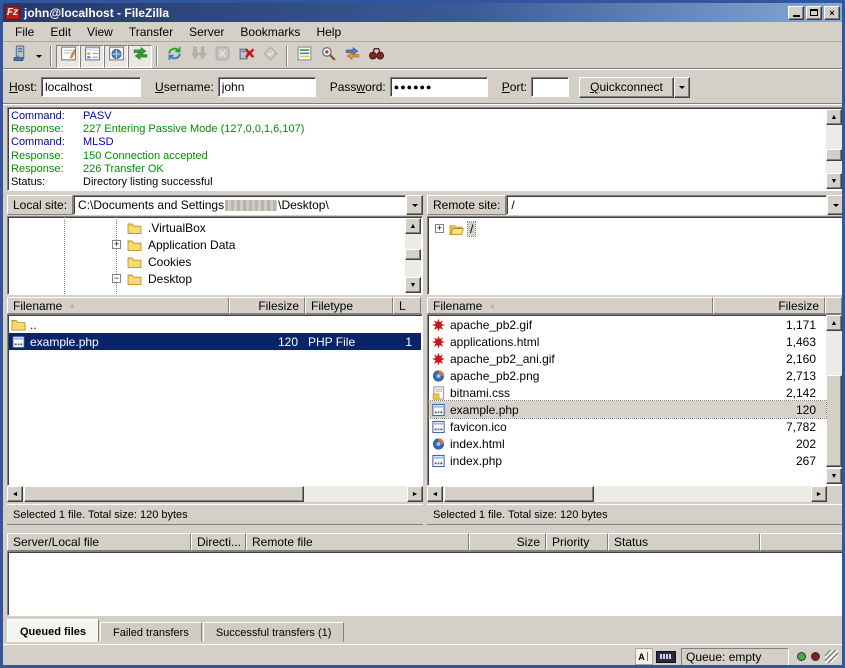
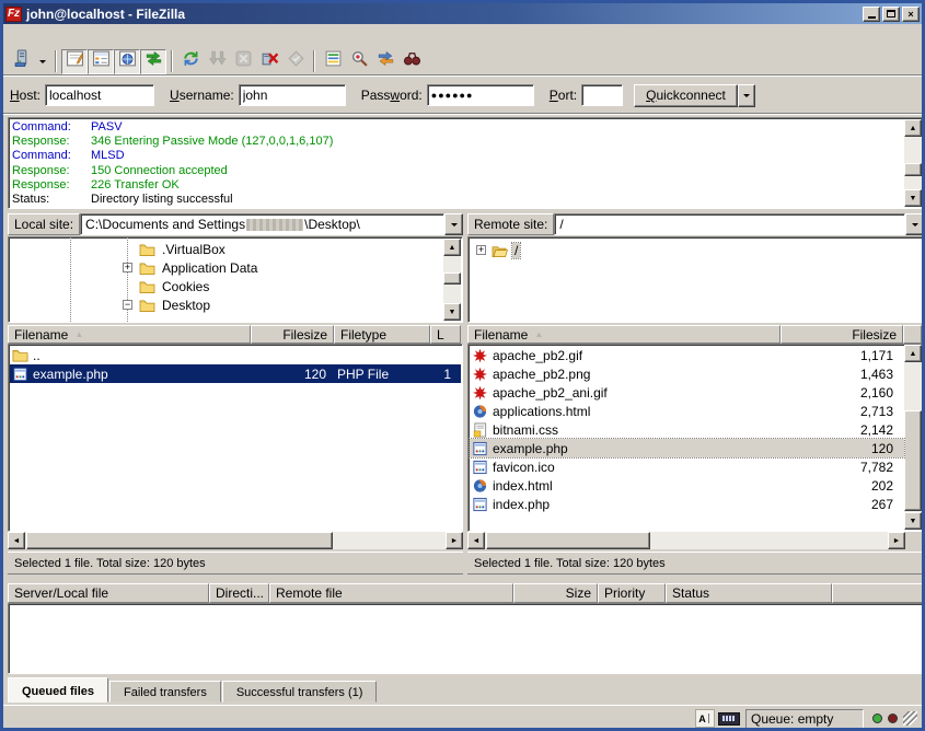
  Fz
  john@localhost - FileZilla
  ×
- File
- Edit
- View
- Transfer
- Server
- Bookmarks
- Help
  Host:
  localhost
  Username:
  john
  Password:
  ●●●●●●
  Port:
  Quickconnect
  Command: PASV
- Response: 227 Entering Passive Mode (127,0,0,1,6,107)
+ Response: 346 Entering Passive Mode (127,0,0,1,6,107)
  Command: MLSD
  Response: 150 Connection accepted
  Response: 226 Transfer OK
  Status: Directory listing successful
  Local site:
  C:\Documents and Settings
  \Desktop\
  .VirtualBox
  +
  Application Data
  Cookies
  −
  Desktop
  Filename
  ▲
  Filesize
  Filetype
  L
  ..
  example.php
  120
  PHP File
  1
  Selected 1 file. Total size: 120 bytes
  Remote site:
  /
  +
  /
  Filename
  ▲
  Filesize
  apache_pb2.gif
  1,171
- applications.html
+ apache_pb2.png
  1,463
  apache_pb2_ani.gif
  2,160
- apache_pb2.png
+ applications.html
  2,713
  bitnami.css
  2,142
  example.php
  120
  favicon.ico
  7,782
  index.html
  202
  index.php
  267
  Selected 1 file. Total size: 120 bytes
  Server/Local file
  Directi...
  Remote file
  Size
  Priority
  Status
  Queued files
  Failed transfers
  Successful transfers (1)
  A
  Queue: empty
